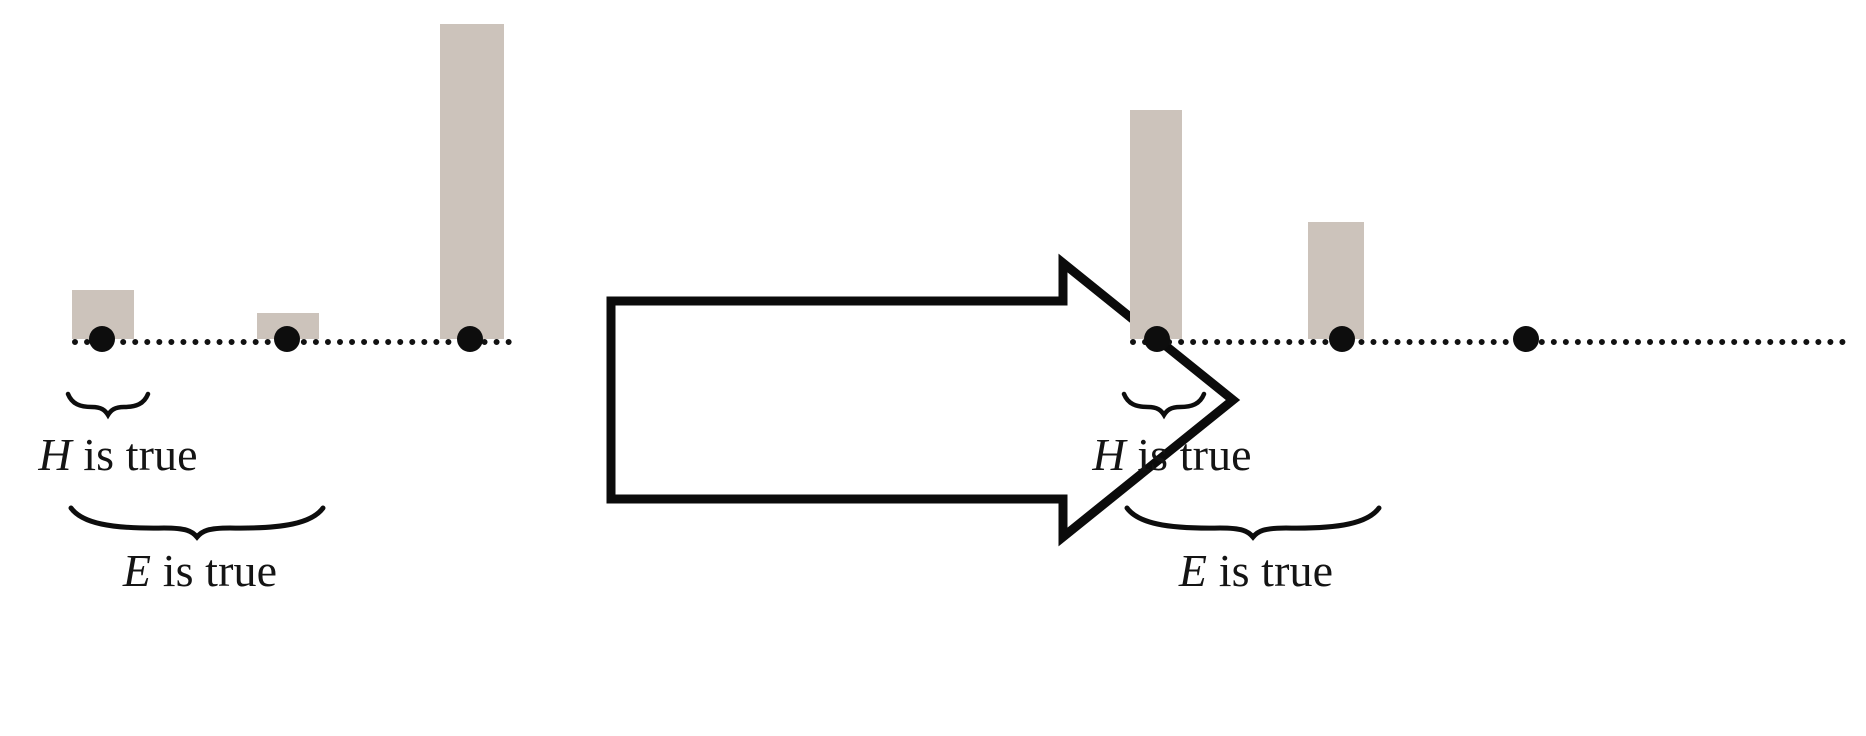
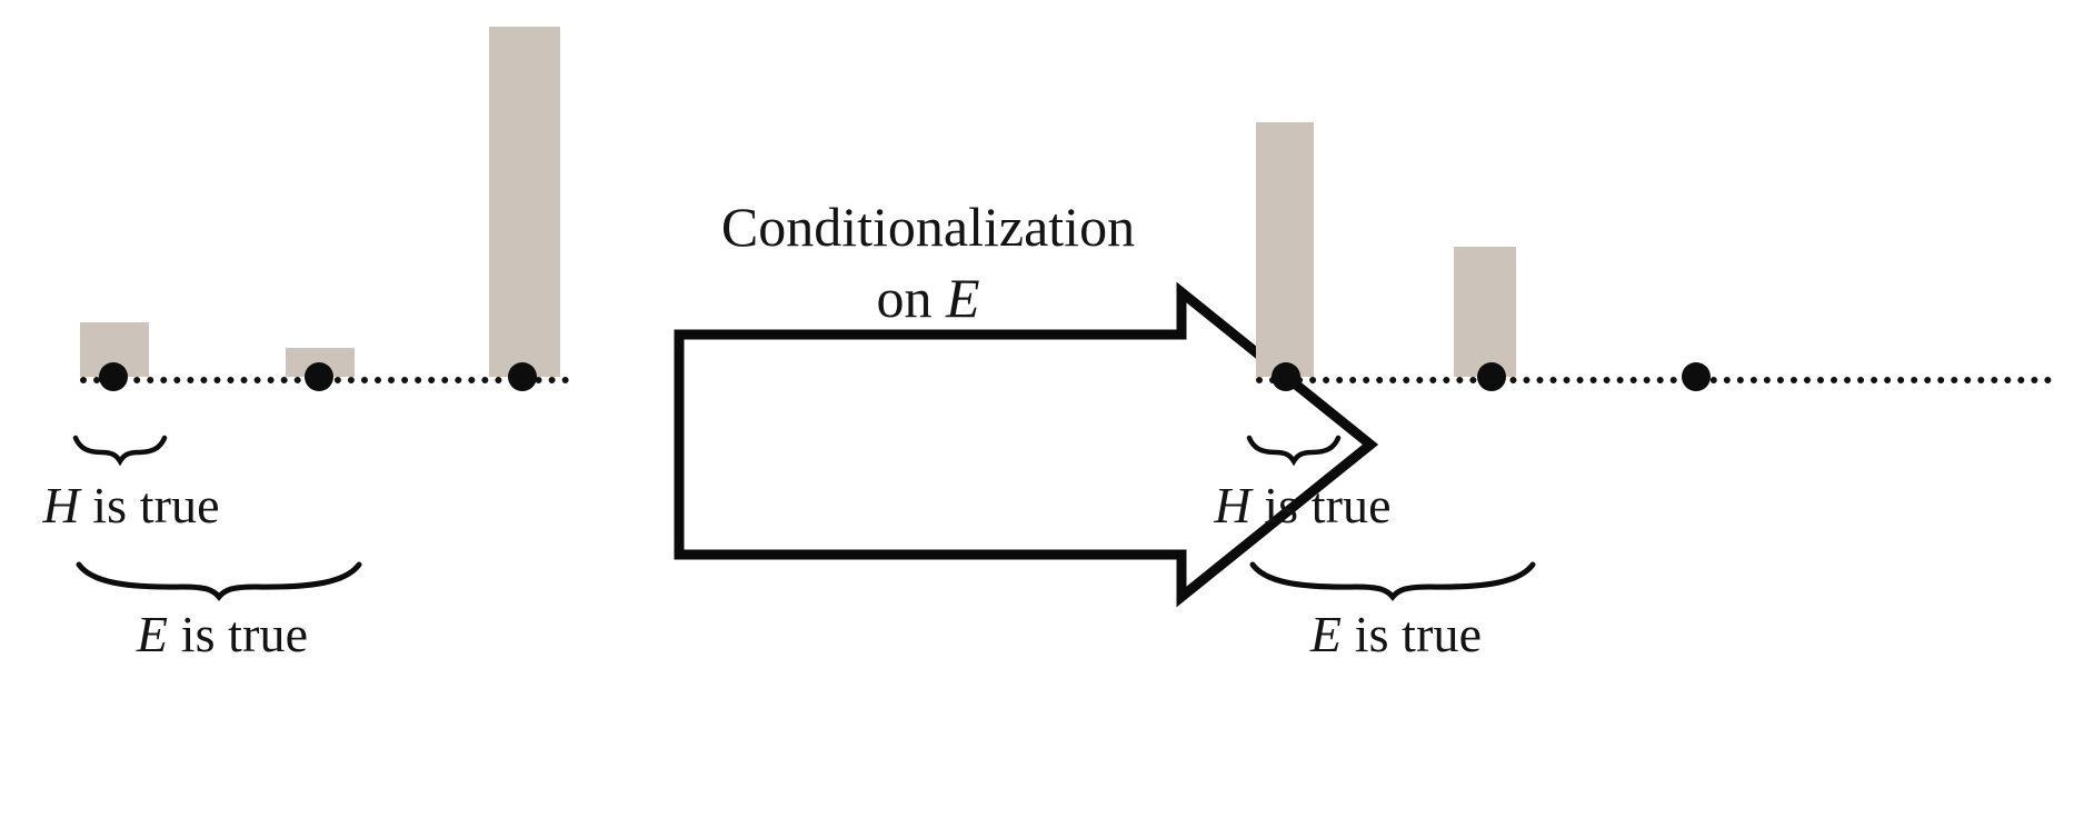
  H is true
  E is true
+ Conditionalization
+ on E
  H is true
  E is true
